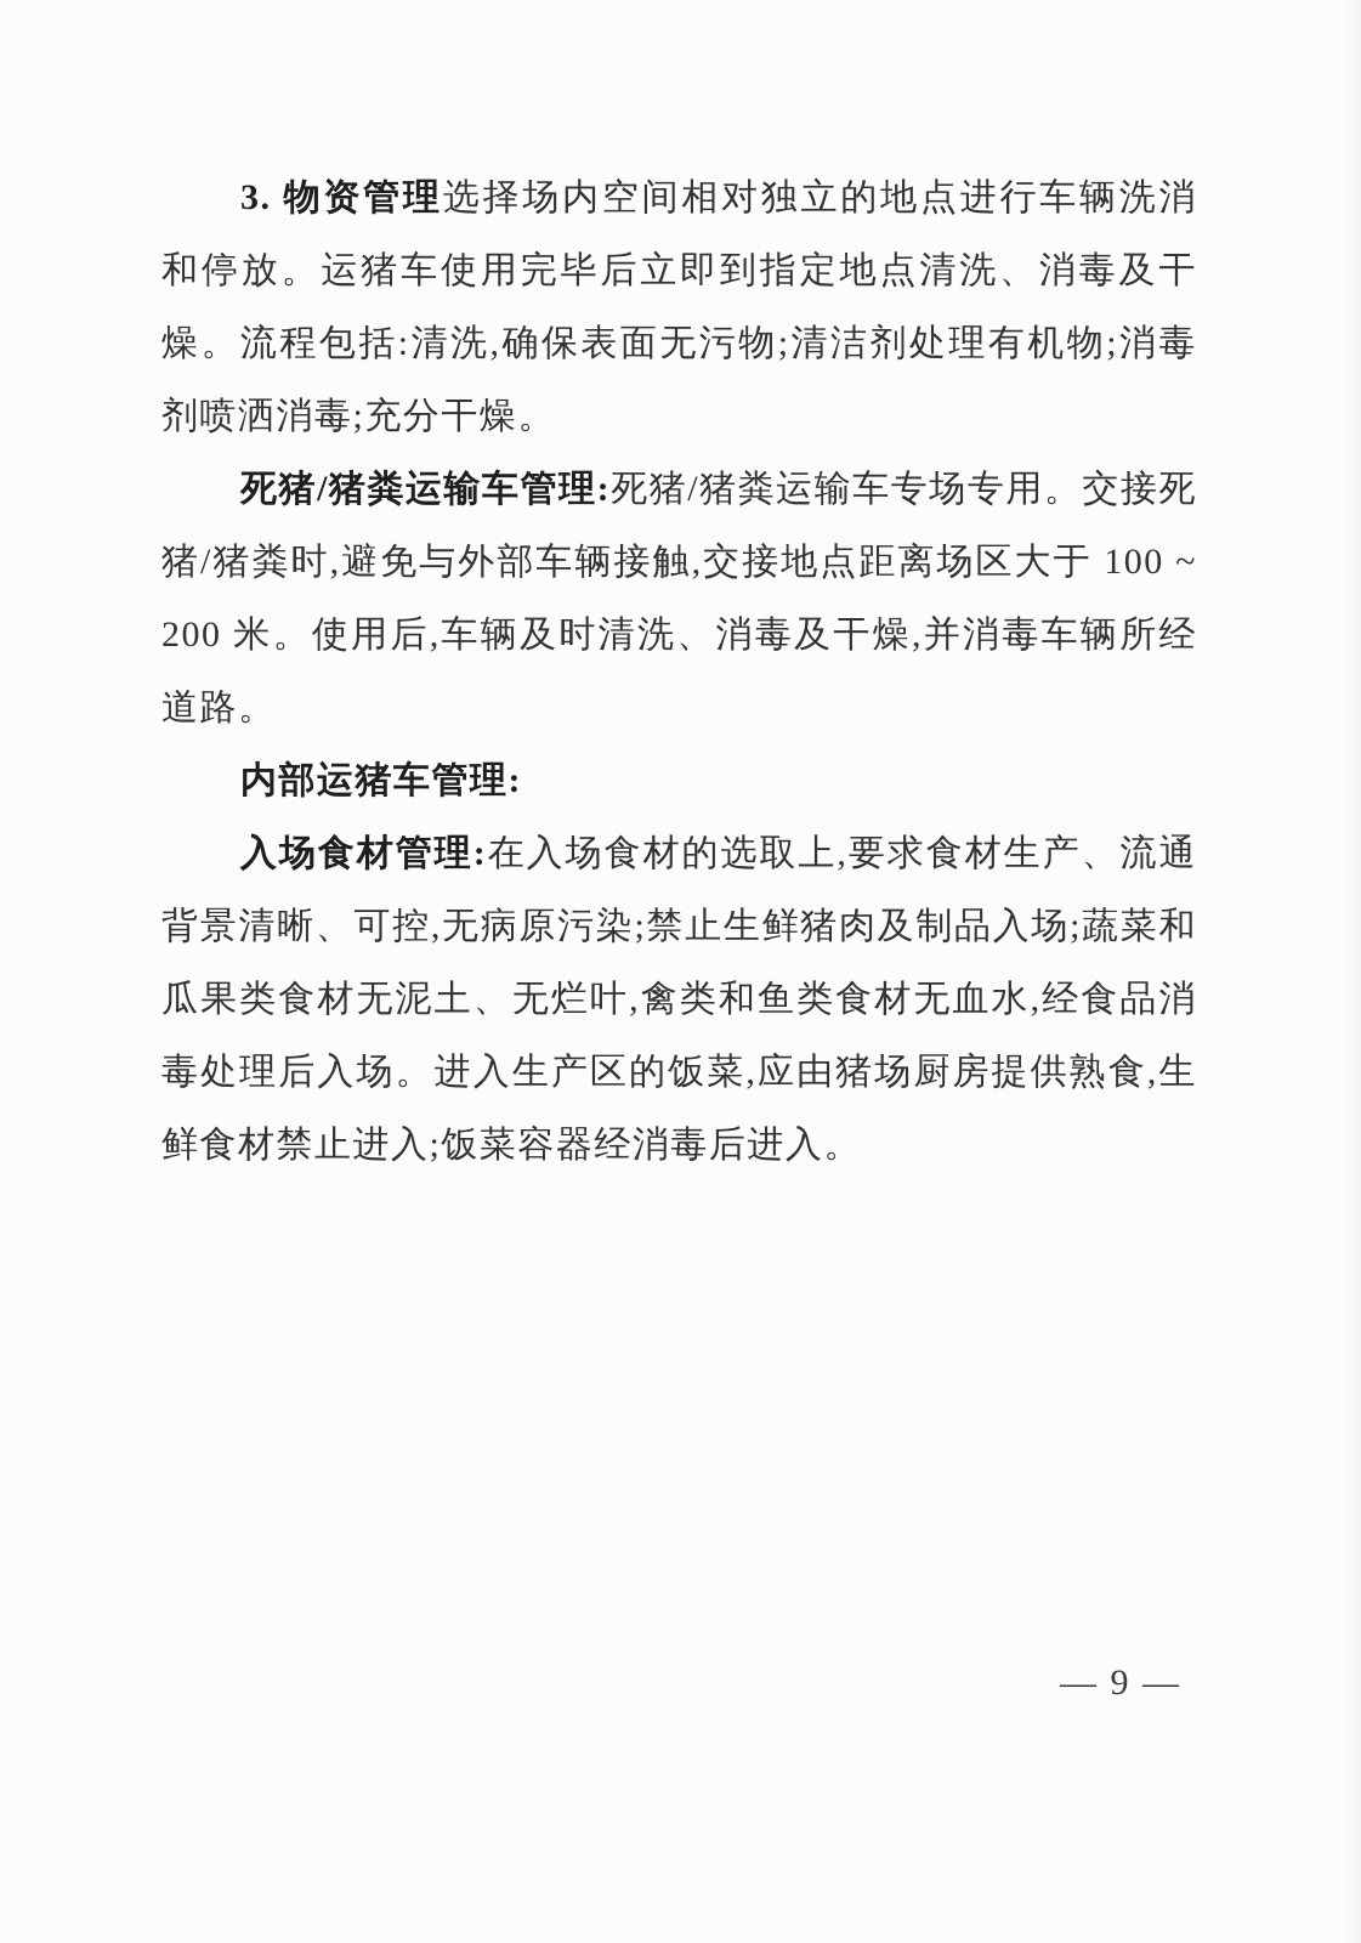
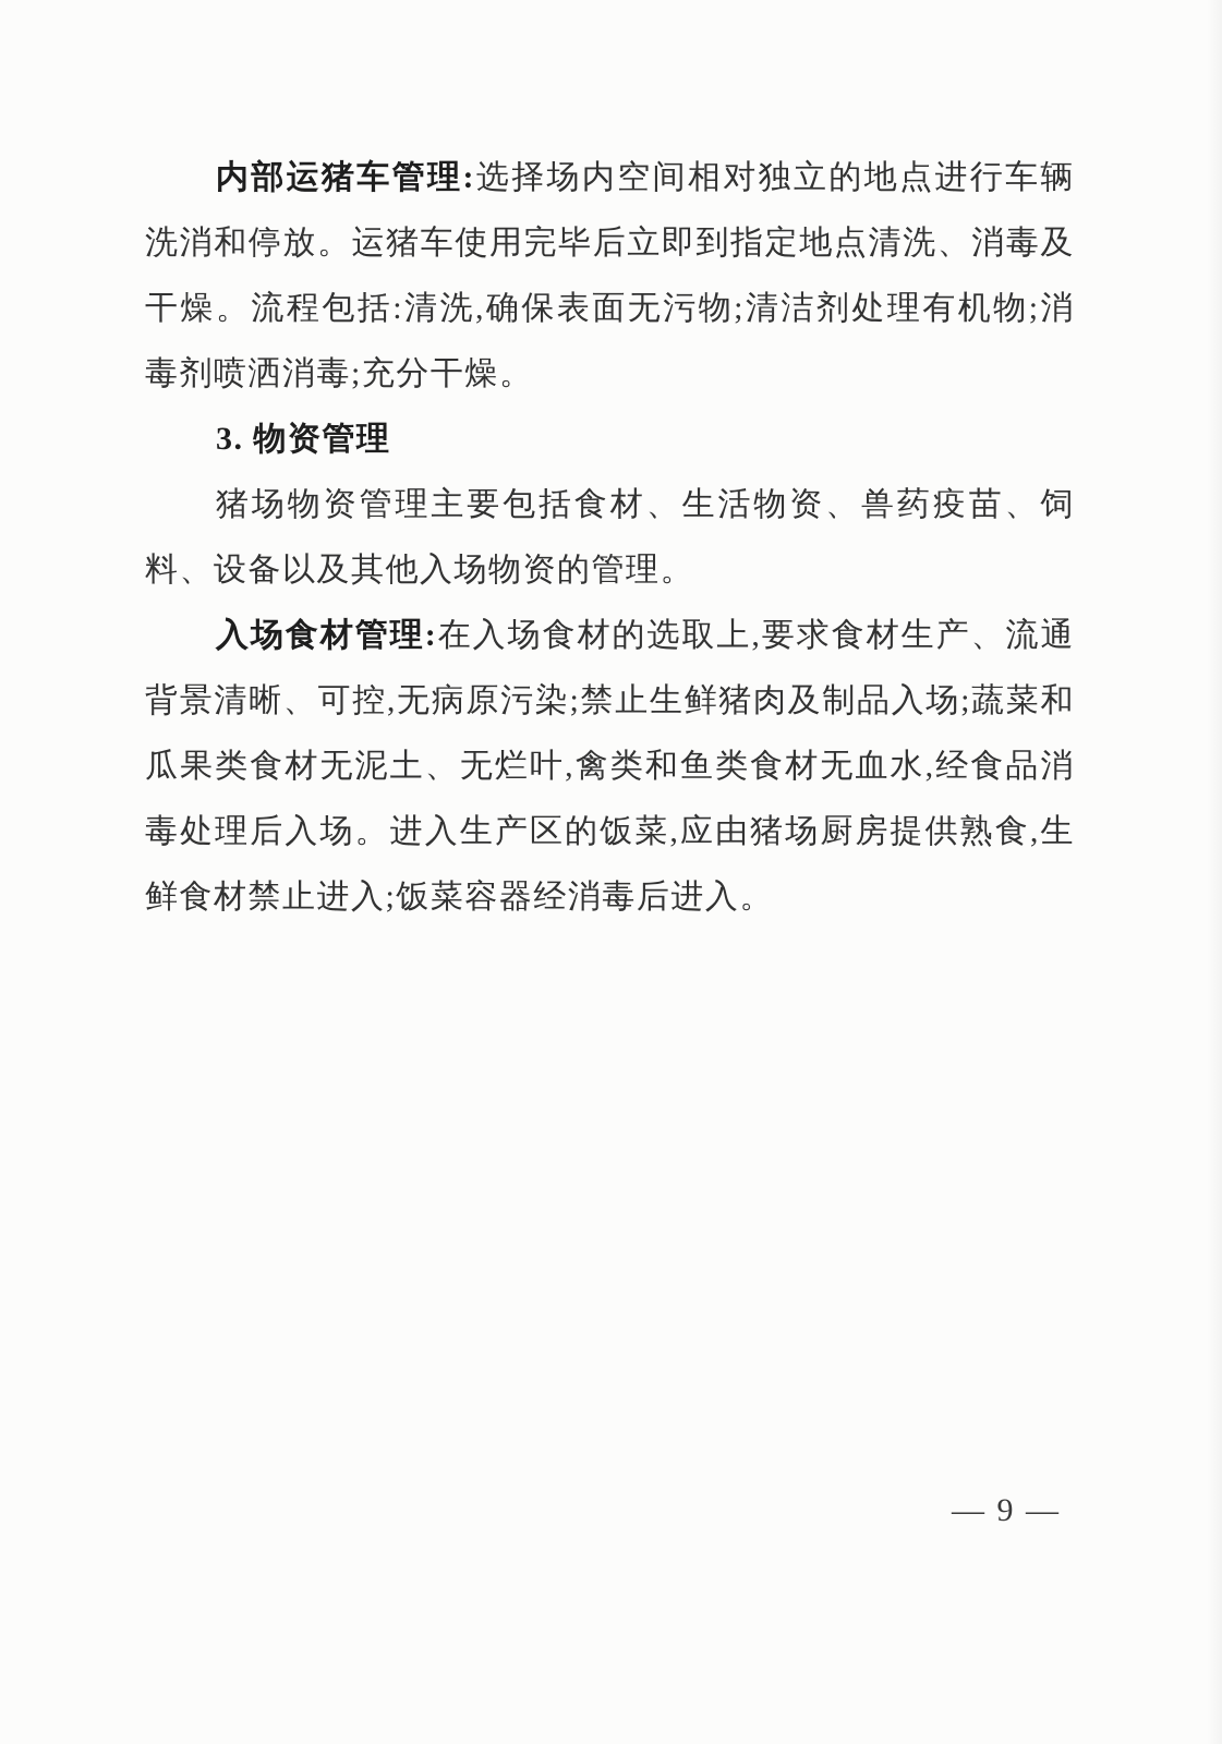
- 3. 物资管理选择场内空间相对独立的地点进行车辆洗消和停放。运猪车使用完毕后立即到指定地点清洗、消毒及干燥。流程包括:清洗,确保表面无污物;清洁剂处理有机物;消毒剂喷洒消毒;充分干燥。
+ 内部运猪车管理:选择场内空间相对独立的地点进行车辆洗消和停放。运猪车使用完毕后立即到指定地点清洗、消毒及干燥。流程包括:清洗,确保表面无污物;清洁剂处理有机物;消毒剂喷洒消毒;充分干燥。
- 死猪/猪粪运输车管理:死猪/猪粪运输车专场专用。交接死猪/猪粪时,避免与外部车辆接触,交接地点距离场区大于 100 ~ 200 米。使用后,车辆及时清洗、消毒及干燥,并消毒车辆所经道路。
- 内部运猪车管理:
+ 3. 物资管理
+ 猪场物资管理主要包括食材、生活物资、兽药疫苗、饲料、设备以及其他入场物资的管理。
  入场食材管理:在入场食材的选取上,要求食材生产、流通背景清晰、可控,无病原污染;禁止生鲜猪肉及制品入场;蔬菜和瓜果类食材无泥土、无烂叶,禽类和鱼类食材无血水,经食品消毒处理后入场。进入生产区的饭菜,应由猪场厨房提供熟食,生鲜食材禁止进入;饭菜容器经消毒后进入。
  — 9 —
